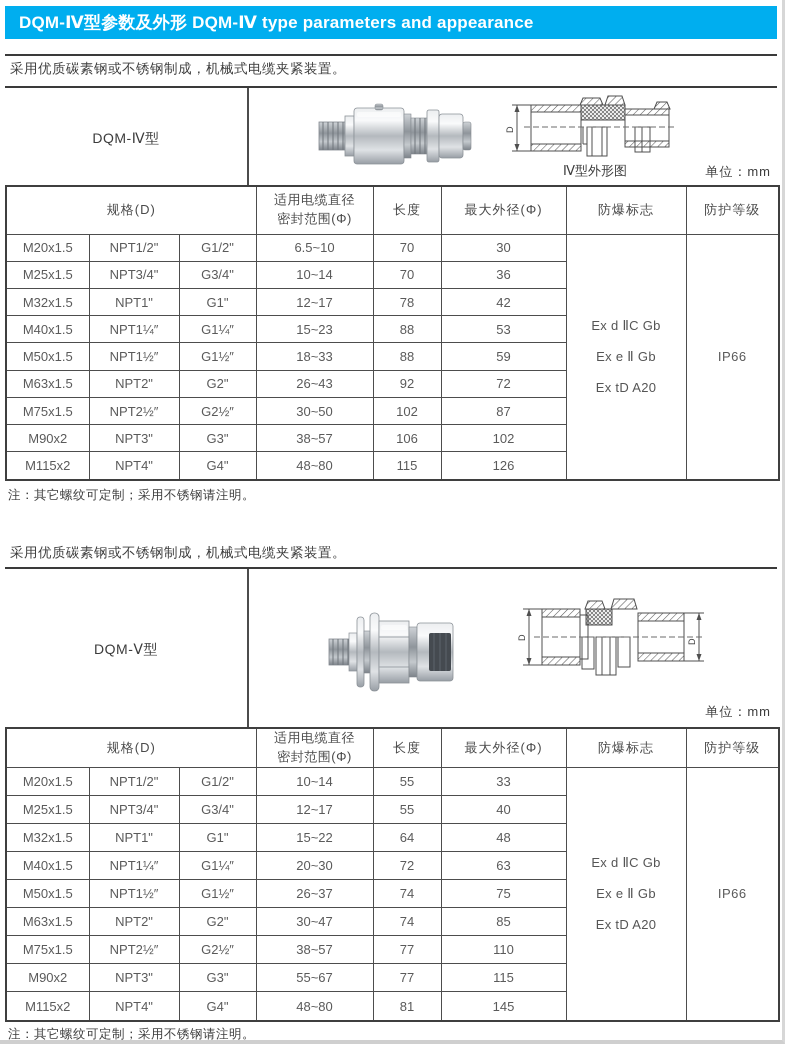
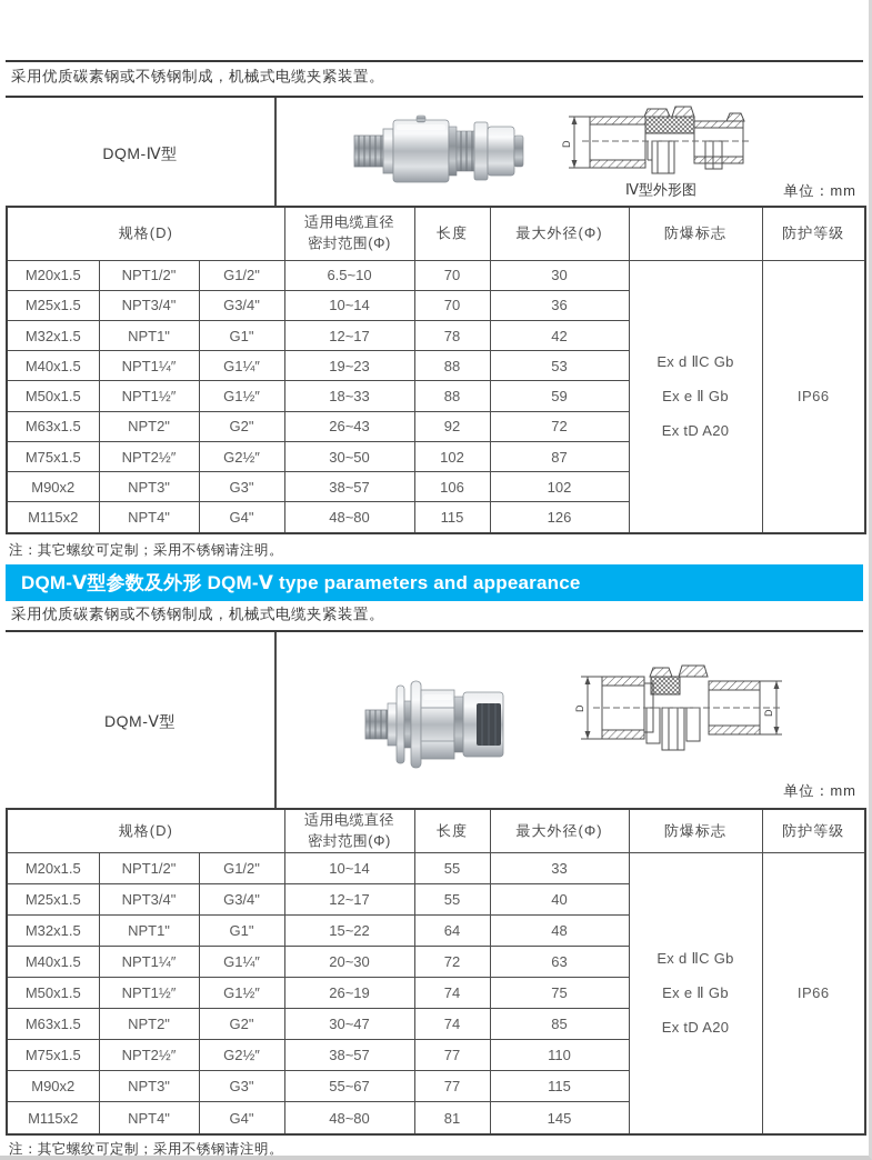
- DQM-Ⅳ型参数及外形 DQM-Ⅳ type parameters and appearance
  采用优质碳素钢或不锈钢制成，机械式电缆夹紧装置。
  DQM-Ⅳ型
  Ⅳ型外形图
  单位：mm
  规格(D)	适用电缆直径 密封范围(Φ)	长度	最大外径(Φ)	防爆标志	防护等级
  M20x1.5	NPT1/2"	G1/2"	6.5~10	70	30	Ex d ⅡC GbEx e Ⅱ GbEx tD A20	IP66
  M25x1.5	NPT3/4"	G3/4"	10~14	70	36
  M32x1.5	NPT1"	G1"	12~17	78	42
- M40x1.5	NPT1¼″	G1¼″	15~23	88	53
+ M40x1.5	NPT1¼″	G1¼″	19~23	88	53
  M50x1.5	NPT1½″	G1½″	18~33	88	59
  M63x1.5	NPT2"	G2"	26~43	92	72
  M75x1.5	NPT2½″	G2½″	30~50	102	87
  M90x2	NPT3"	G3"	38~57	106	102
  M115x2	NPT4"	G4"	48~80	115	126
  注：其它螺纹可定制；采用不锈钢请注明。
+ DQM-Ⅴ型参数及外形 DQM-Ⅴ type parameters and appearance
  采用优质碳素钢或不锈钢制成，机械式电缆夹紧装置。
  DQM-Ⅴ型
  单位：mm
  规格(D)	适用电缆直径 密封范围(Φ)	长度	最大外径(Φ)	防爆标志	防护等级
  M20x1.5	NPT1/2"	G1/2"	10~14	55	33	Ex d ⅡC GbEx e Ⅱ GbEx tD A20	IP66
  M25x1.5	NPT3/4"	G3/4"	12~17	55	40
  M32x1.5	NPT1"	G1"	15~22	64	48
  M40x1.5	NPT1¼″	G1¼″	20~30	72	63
- M50x1.5	NPT1½″	G1½″	26~37	74	75
+ M50x1.5	NPT1½″	G1½″	26~19	74	75
  M63x1.5	NPT2"	G2"	30~47	74	85
  M75x1.5	NPT2½″	G2½″	38~57	77	110
  M90x2	NPT3"	G3"	55~67	77	115
  M115x2	NPT4"	G4"	48~80	81	145
  注：其它螺纹可定制；采用不锈钢请注明。
